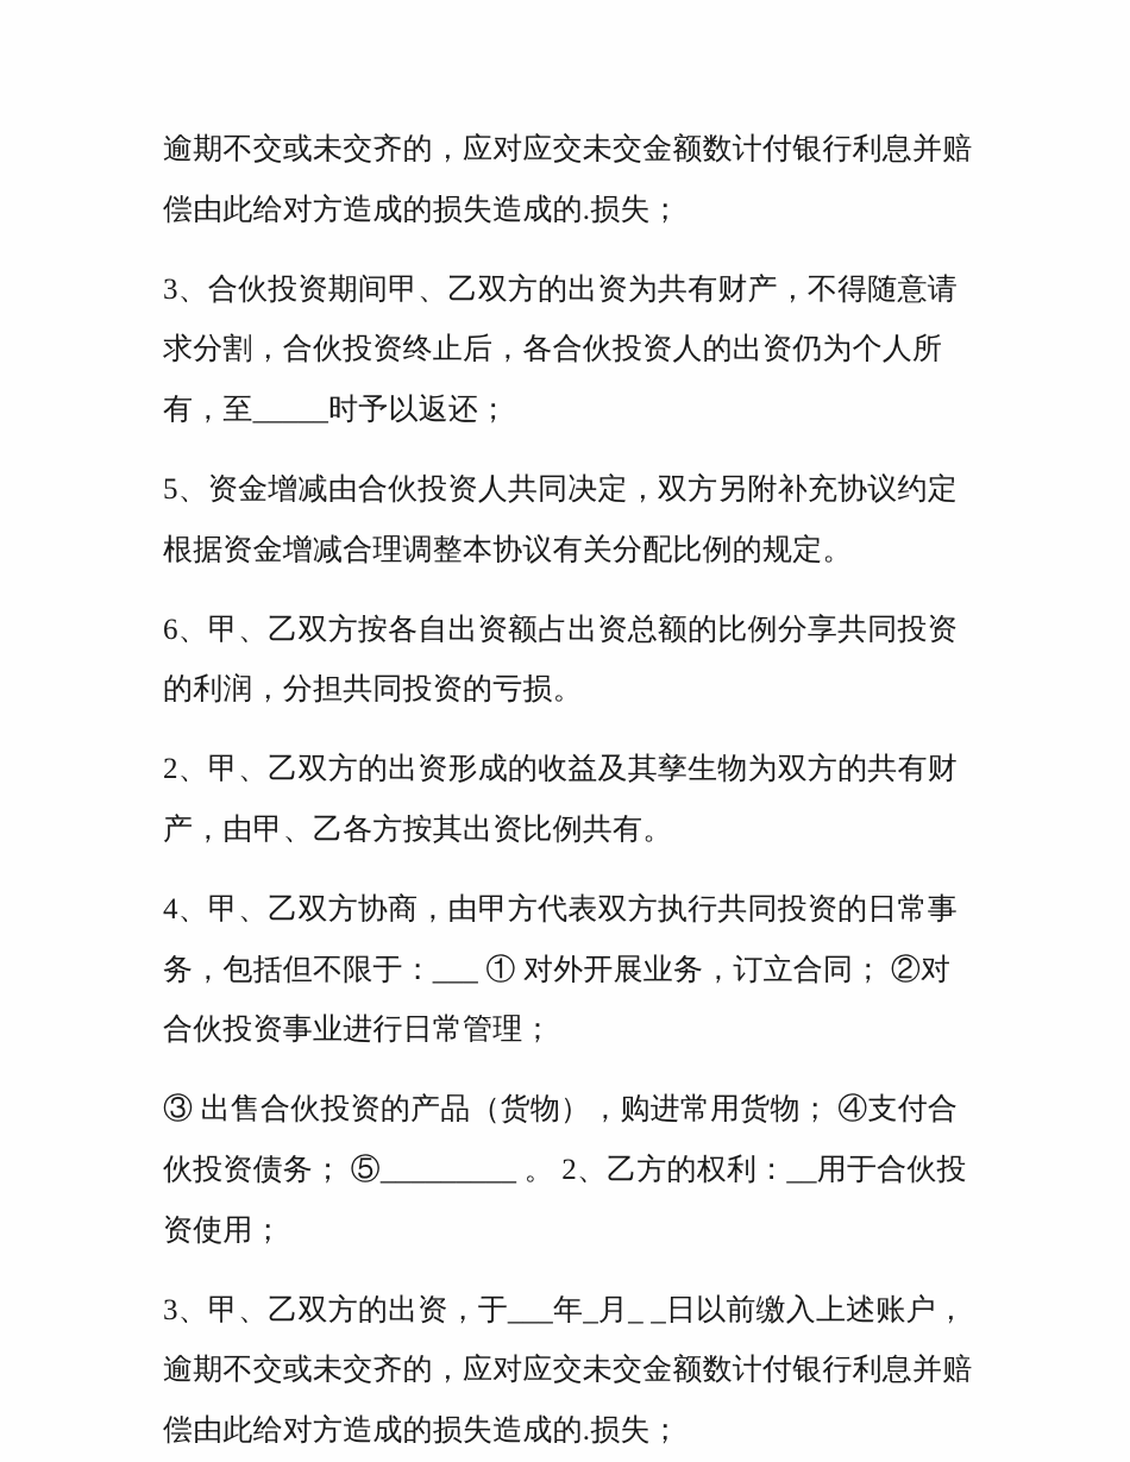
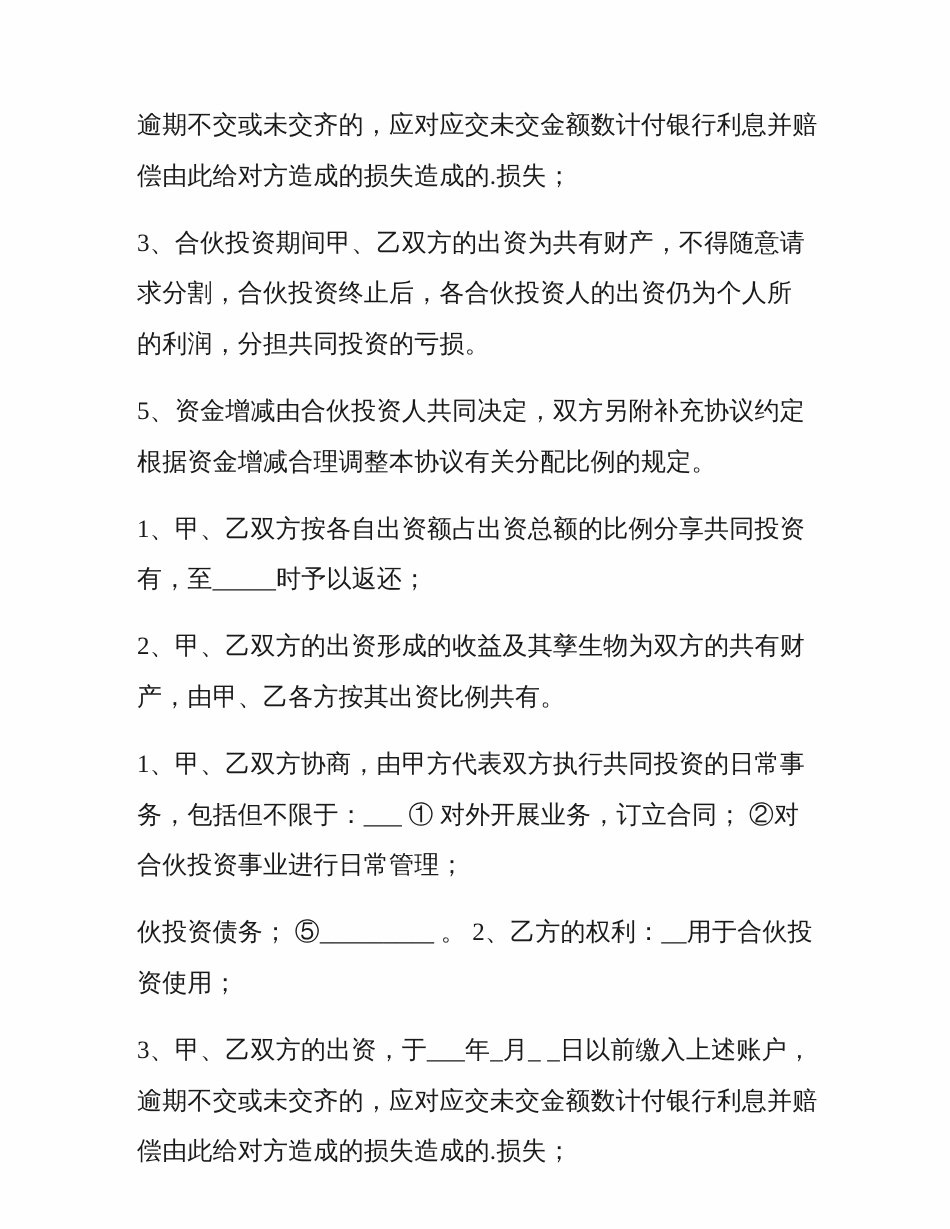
  逾期不交或未交齐的，应对应交未交金额数计付银行利息并赔
  偿由此给对方造成的损失造成的.损失；
  3、合伙投资期间甲、乙双方的出资为共有财产，不得随意请
  求分割，合伙投资终止后，各合伙投资人的出资仍为个人所
- 有，至_____时予以返还；
+ 的利润，分担共同投资的亏损。
  5、资金增减由合伙投资人共同决定，双方另附补充协议约定
  根据资金增减合理调整本协议有关分配比例的规定。
- 6、甲、乙双方按各自出资额占出资总额的比例分享共同投资
+ 1、甲、乙双方按各自出资额占出资总额的比例分享共同投资
- 的利润，分担共同投资的亏损。
+ 有，至_____时予以返还；
  2、甲、乙双方的出资形成的收益及其孳生物为双方的共有财
  产，由甲、乙各方按其出资比例共有。
- 4、甲、乙双方协商，由甲方代表双方执行共同投资的日常事
+ 1、甲、乙双方协商，由甲方代表双方执行共同投资的日常事
  务，包括但不限于：___ ① 对外开展业务，订立合同； ②对
  合伙投资事业进行日常管理；
- ③ 出售合伙投资的产品（货物），购进常用货物； ④支付合
  伙投资债务； ⑤_________ 。 2、乙方的权利：__用于合伙投
  资使用；
  3、甲、乙双方的出资，于___年_月_ _日以前缴入上述账户，
  逾期不交或未交齐的，应对应交未交金额数计付银行利息并赔
  偿由此给对方造成的损失造成的.损失；
